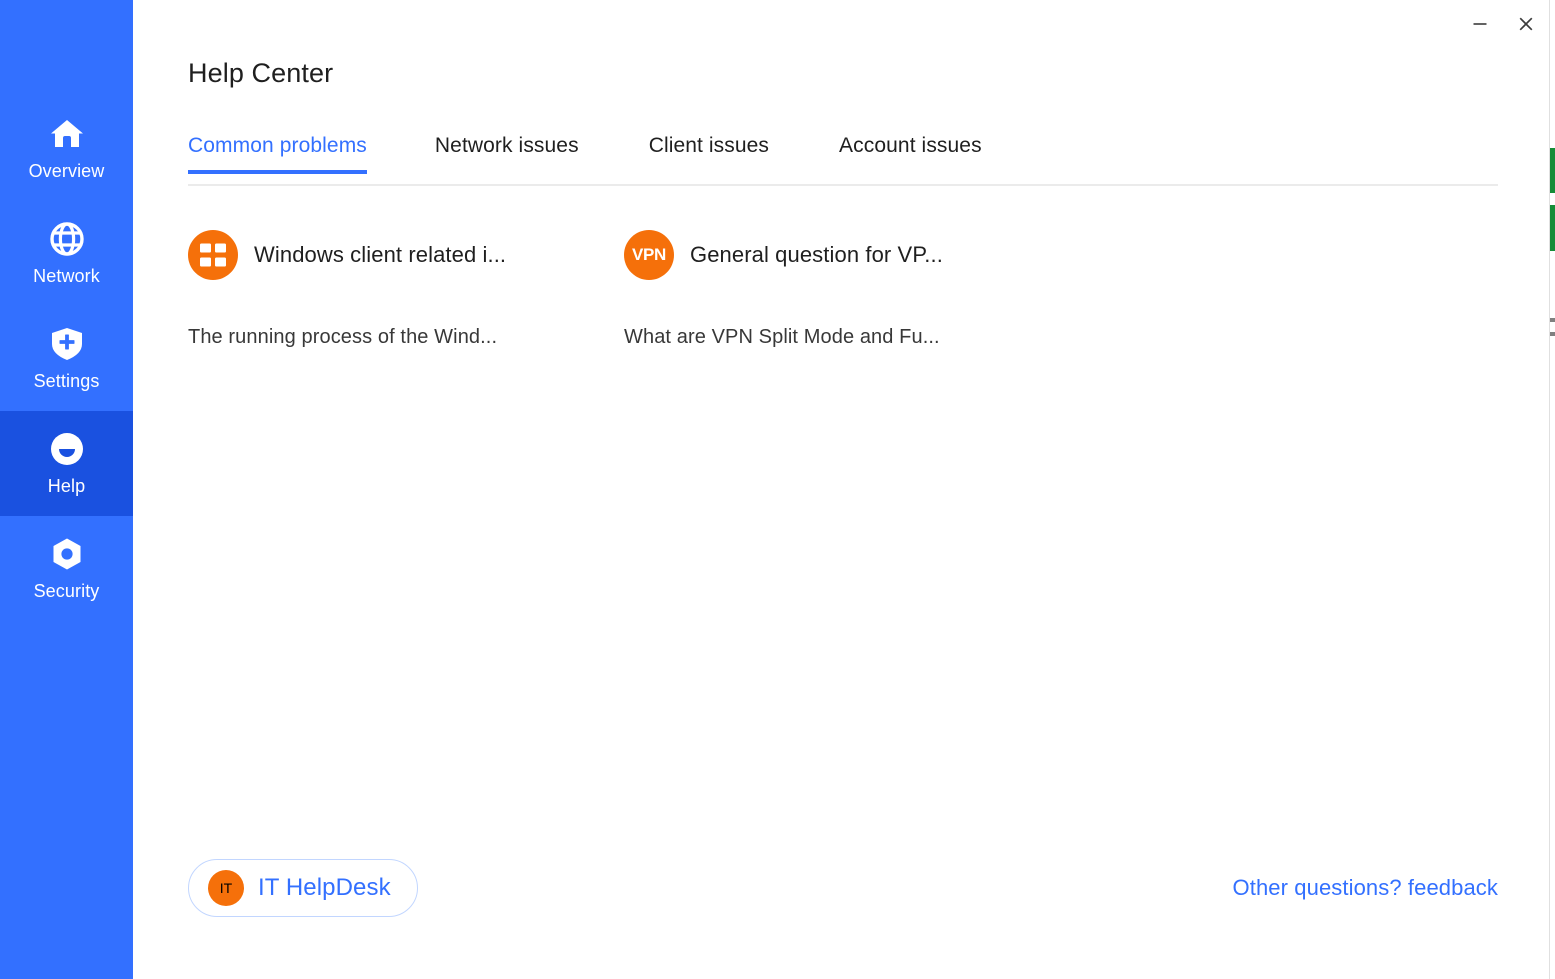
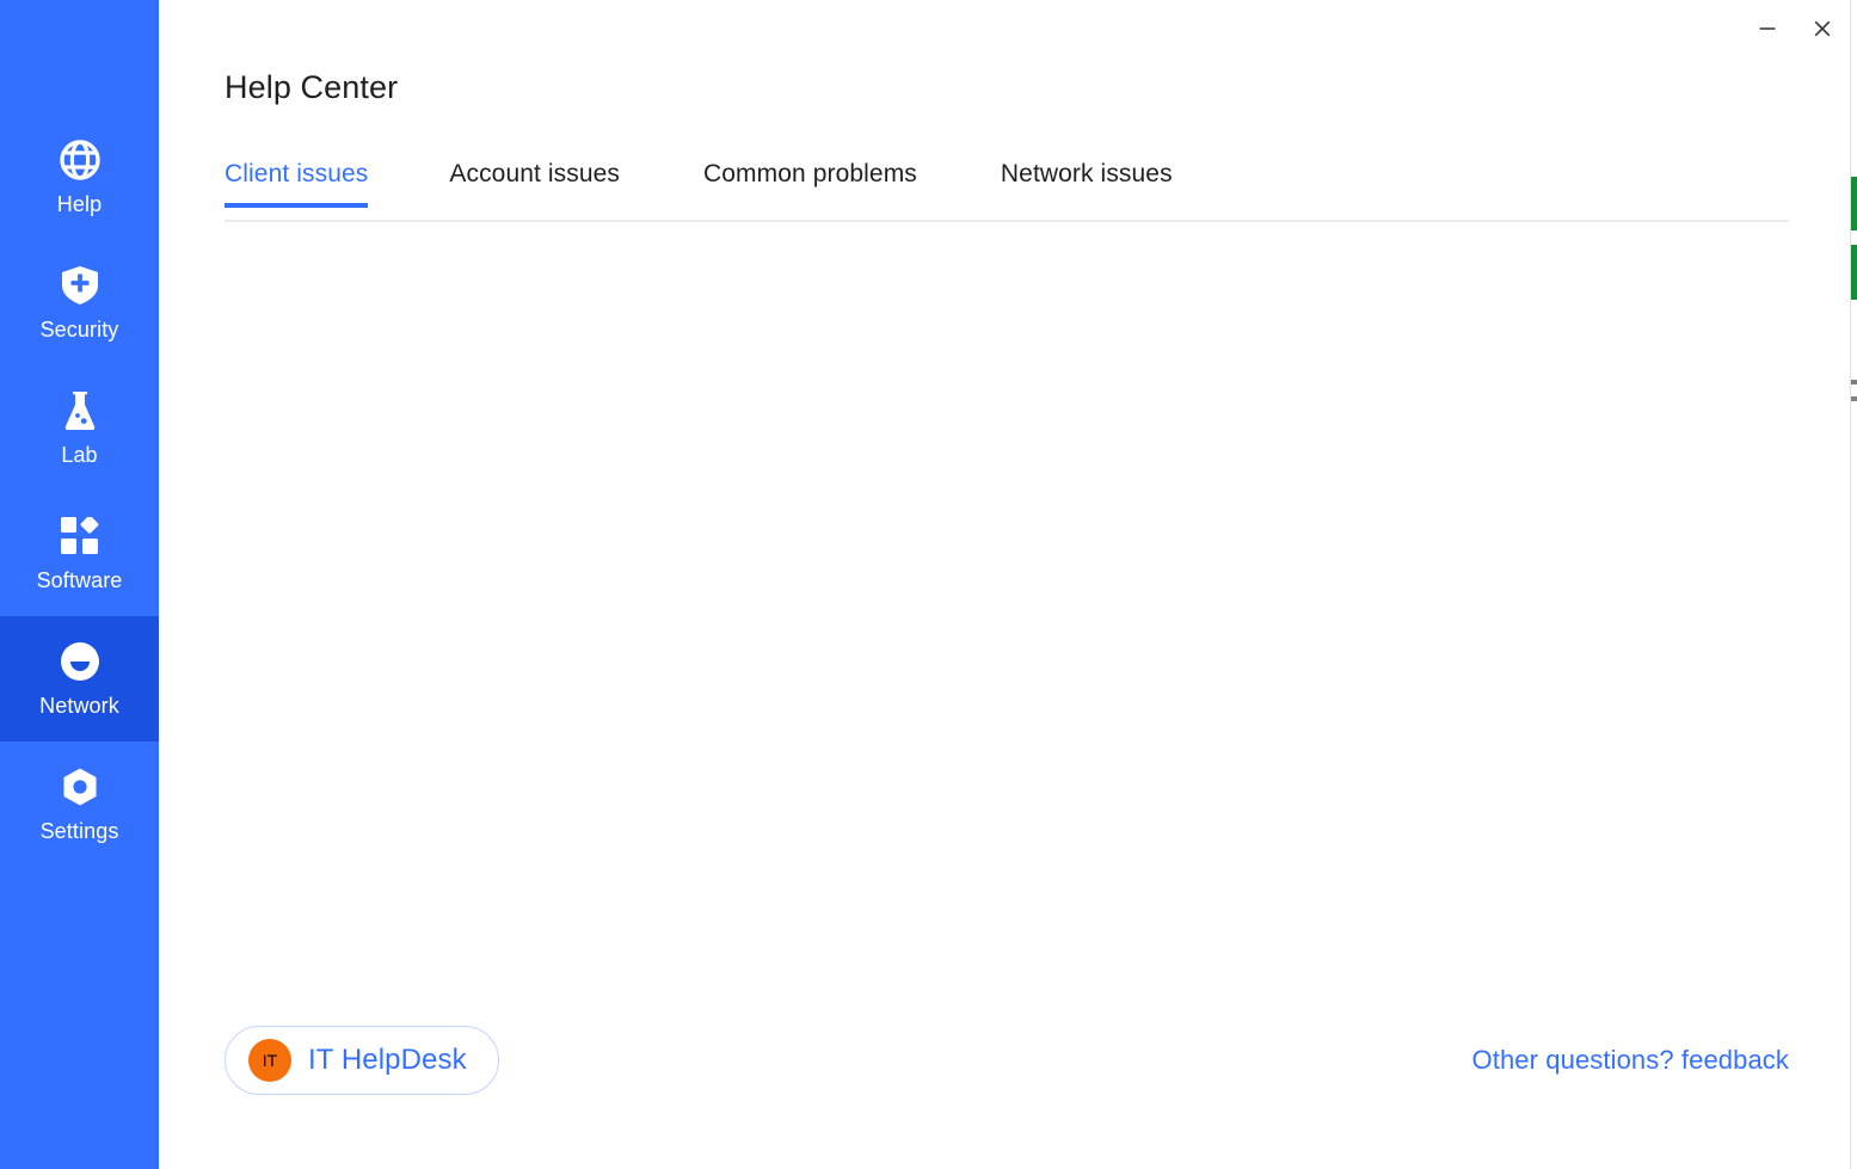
- Overview
- Network
+ Help
- Settings
+ Security
+ Lab
+ Software
- Help
+ Network
- Security
+ Settings
  Help Center
- Common problems
+ Client issues
- Network issues
+ Account issues
- Client issues
+ Common problems
- Account issues
+ Network issues
- Windows client related i...
- The running process of the Wind...
- VPN
- General question for VP...
- What are VPN Split Mode and Fu...
  IT
  IT HelpDesk
  Other questions? feedback
